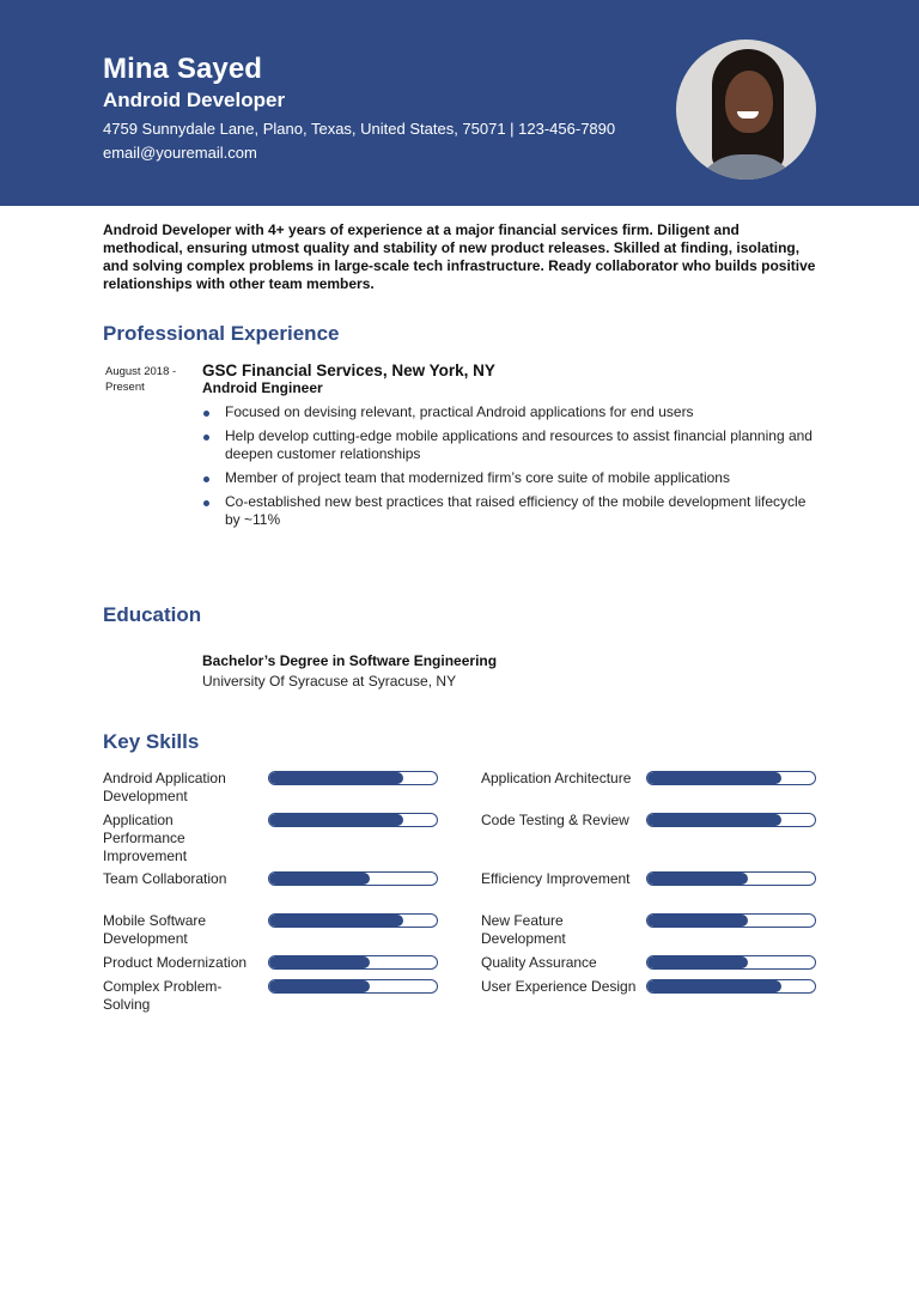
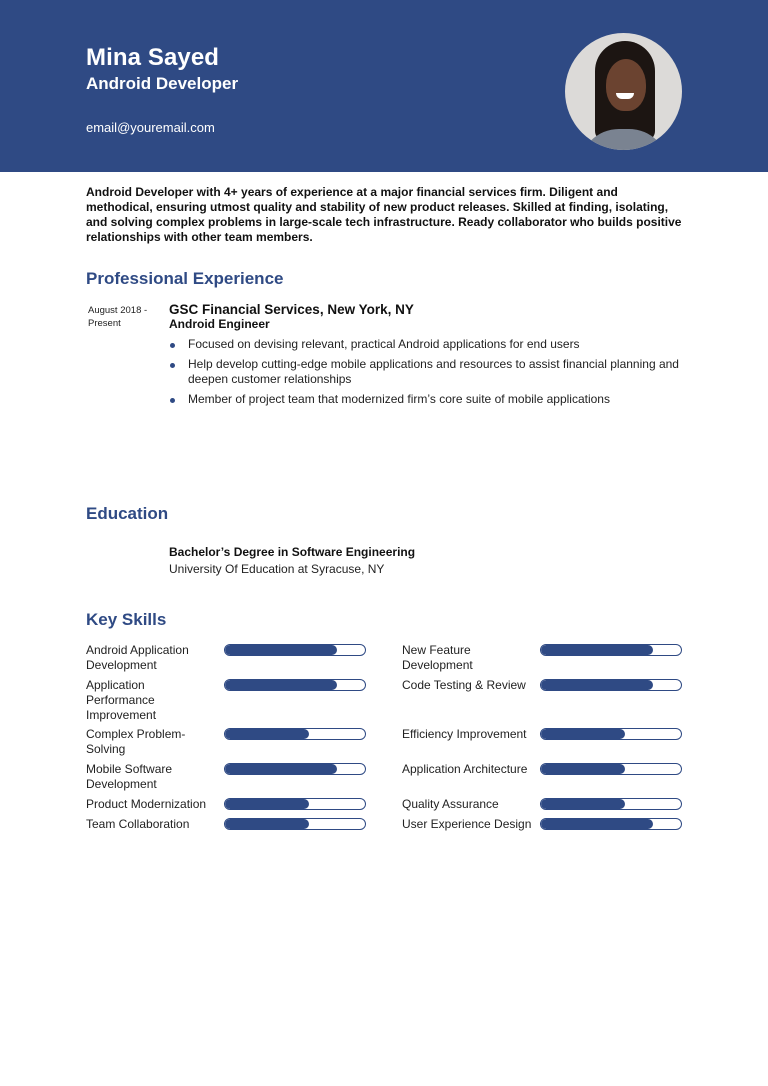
  Mina Sayed
  Android Developer
- 4759 Sunnydale Lane, Plano, Texas, United States, 75071 | 123-456-7890
  email@youremail.com
  Android Developer with 4+ years of experience at a major financial services firm. Diligent and methodical, ensuring utmost quality and stability of new product releases. Skilled at finding, isolating, and solving complex problems in large-scale tech infrastructure. Ready collaborator who builds positive relationships with other team members.
  Professional Experience
  August 2018 - Present
  GSC Financial Services, New York, NY
  Android Engineer
  Focused on devising relevant, practical Android applications for end users
  Help develop cutting-edge mobile applications and resources to assist financial planning and deepen customer relationships
  Member of project team that modernized firm’s core suite of mobile applications
- Co-established new best practices that raised efficiency of the mobile development lifecycle by ~11%
  Education
  Bachelor’s Degree in Software Engineering
- University Of Syracuse at Syracuse, NY
+ University Of Education at Syracuse, NY
  Key Skills
  Android Application Development
  Application Performance Improvement
- Team Collaboration
+ Complex Problem-Solving
  Mobile Software Development
  Product Modernization
- Complex Problem-Solving
+ Team Collaboration
- Application Architecture
+ New Feature Development
  Code Testing & Review
  Efficiency Improvement
- New Feature Development
+ Application Architecture
  Quality Assurance
  User Experience Design
